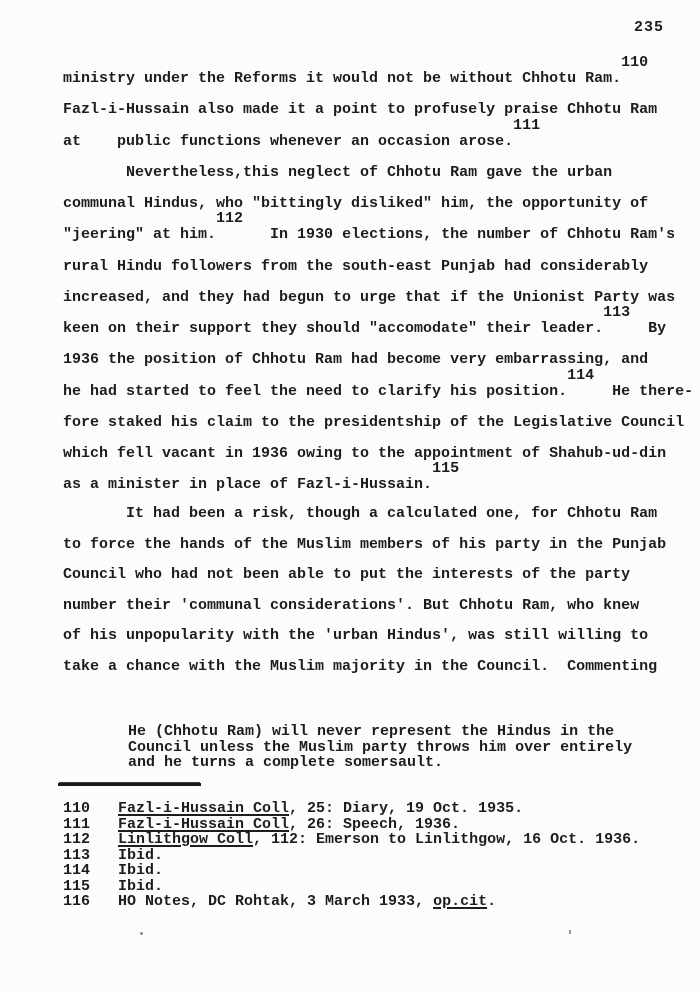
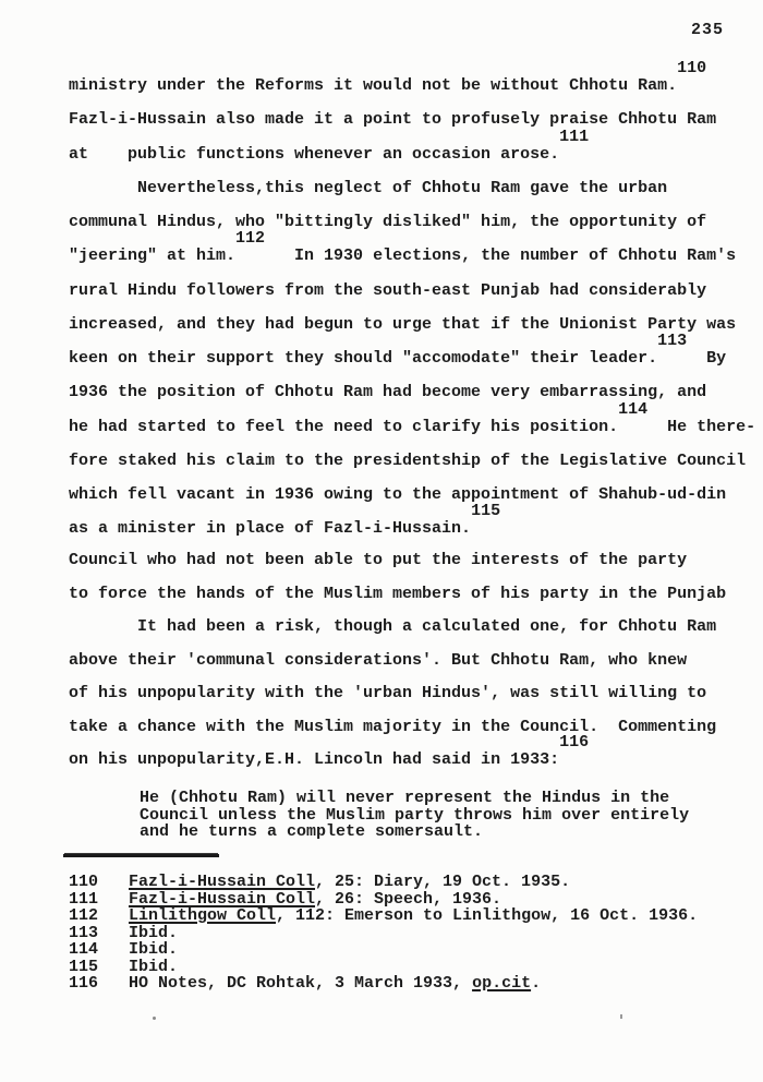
  235
  ministry under the Reforms it would not be without Chhotu Ram.110
  Fazl-i-Hussain also made it a point to profusely praise Chhotu Ram
  at public functions whenever an occasion arose.111
  Nevertheless,this neglect of Chhotu Ram gave the urban
  communal Hindus, who "bittingly disliked" him, the opportunity of
  "jeering" at him.112 In 1930 elections, the number of Chhotu Ram's
  rural Hindu followers from the south-east Punjab had considerably
  increased, and they had begun to urge that if the Unionist Party was
  keen on their support they should "accomodate" their leader.113 By
  1936 the position of Chhotu Ram had become very embarrassing, and
  he had started to feel the need to clarify his position.114 He there-
  fore staked his claim to the presidentship of the Legislative Council
  which fell vacant in 1936 owing to the appointment of Shahub-ud-din
  as a minister in place of Fazl-i-Hussain.115
- It had been a risk, though a calculated one, for Chhotu Ram
+ Council who had not been able to put the interests of the party
  to force the hands of the Muslim members of his party in the Punjab
- Council who had not been able to put the interests of the party
+ It had been a risk, though a calculated one, for Chhotu Ram
- number their 'communal considerations'. But Chhotu Ram, who knew
+ above their 'communal considerations'. But Chhotu Ram, who knew
  of his unpopularity with the 'urban Hindus', was still willing to
  take a chance with the Muslim majority in the Council. Commenting
+ on his unpopularity,E.H. Lincoln had said in 1933:116
  He (Chhotu Ram) will never represent the Hindus in the
  Council unless the Muslim party throws him over entirely
  and he turns a complete somersault.
  110 Fazl-i-Hussain Coll, 25: Diary, 19 Oct. 1935.
  111 Fazl-i-Hussain Coll, 26: Speech, 1936.
  112 Linlithgow Coll, 112: Emerson to Linlithgow, 16 Oct. 1936.
  113 Ibid.
  114 Ibid.
  115 Ibid.
  116 HO Notes, DC Rohtak, 3 March 1933, op.cit.
